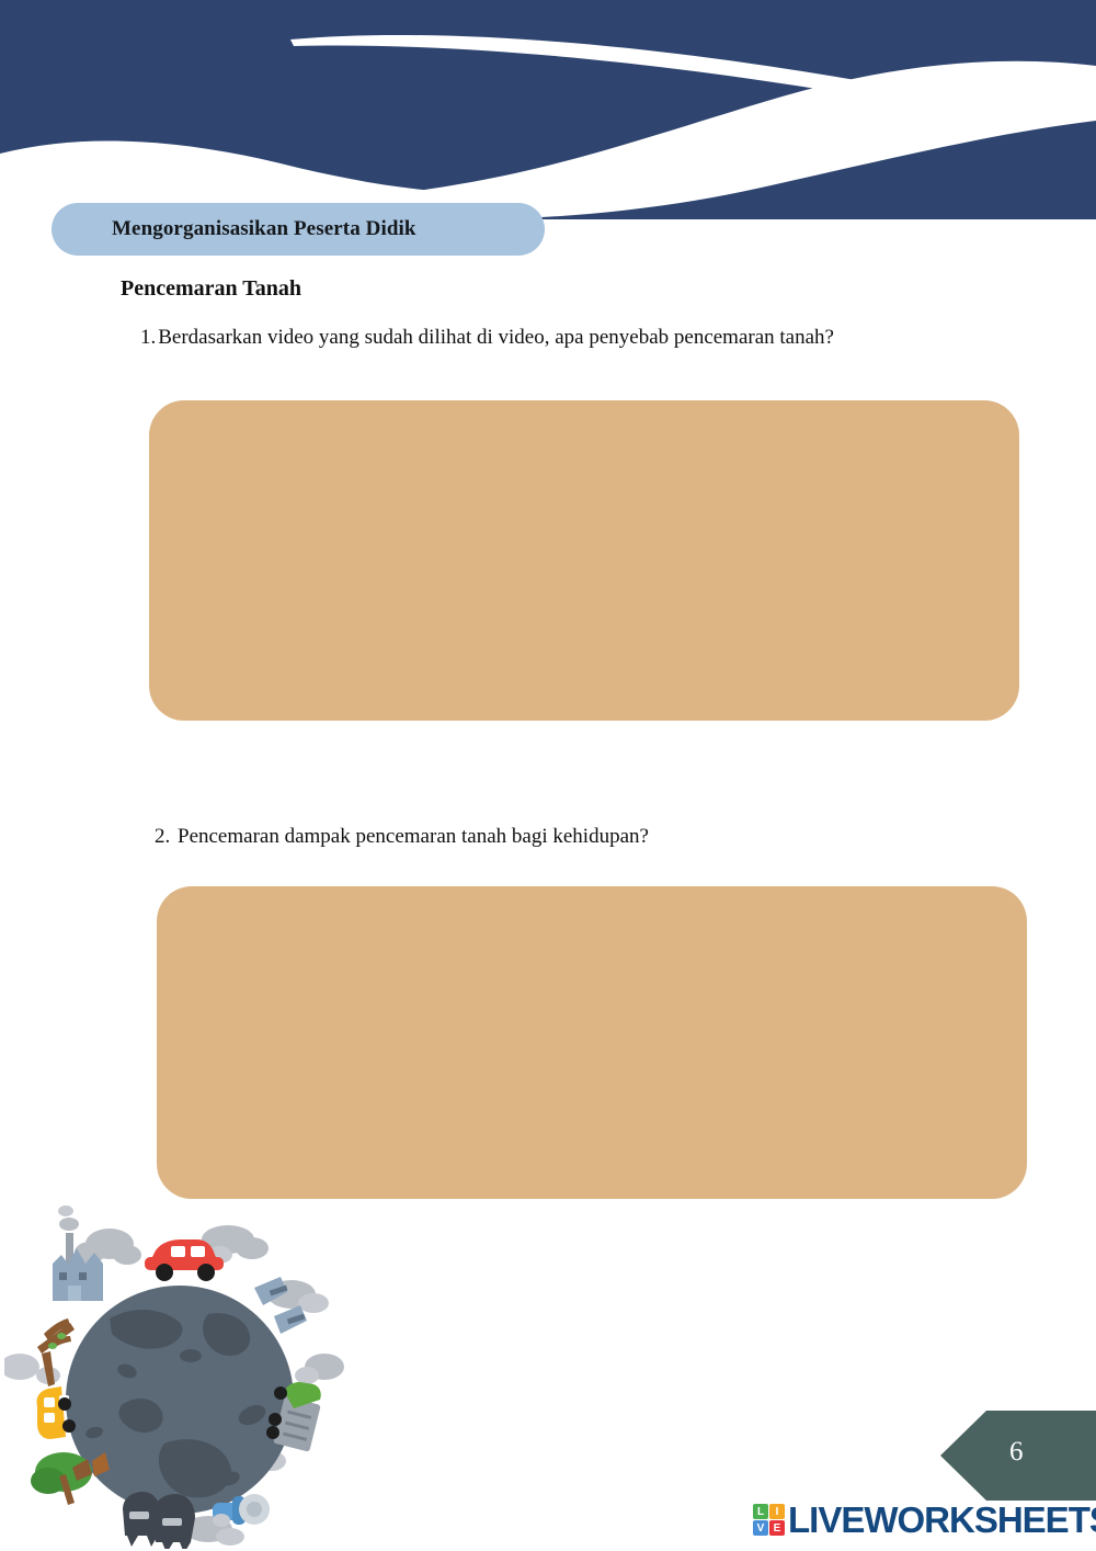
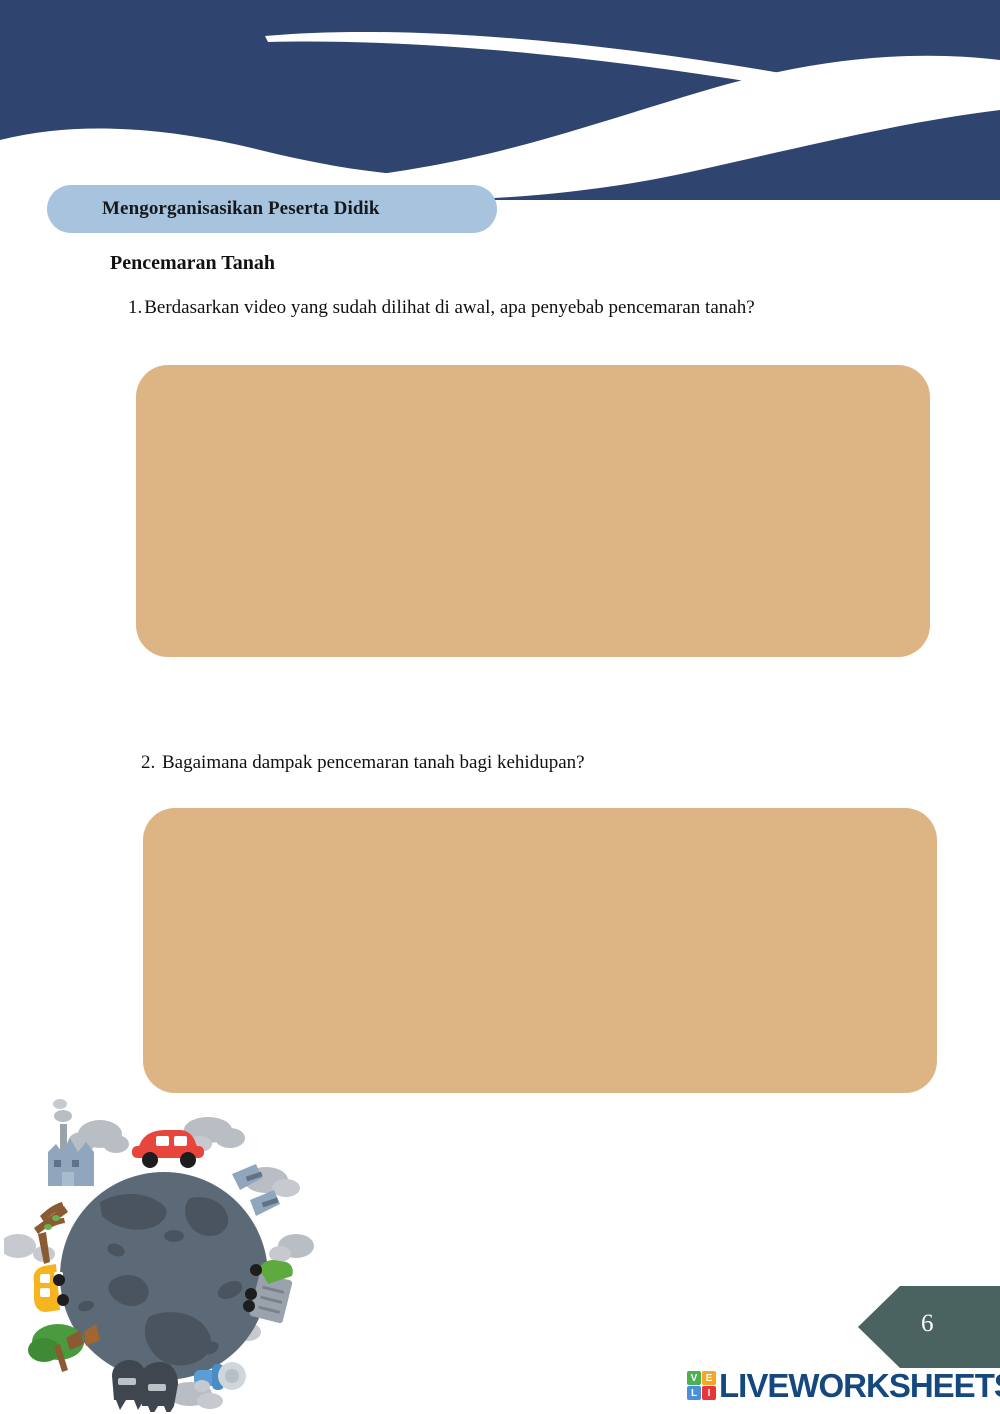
  Mengorganisasikan Peserta Didik
  Pencemaran Tanah
- 1.Berdasarkan video yang sudah dilihat di video, apa penyebab pencemaran tanah?
+ 1.Berdasarkan video yang sudah dilihat di awal, apa penyebab pencemaran tanah?
- 2. Pencemaran dampak pencemaran tanah bagi kehidupan?
+ 2. Bagaimana dampak pencemaran tanah bagi kehidupan?
  6
- L
+ V
- I
+ E
- V
+ L
- E
+ I
  LIVEWORKSHEET
